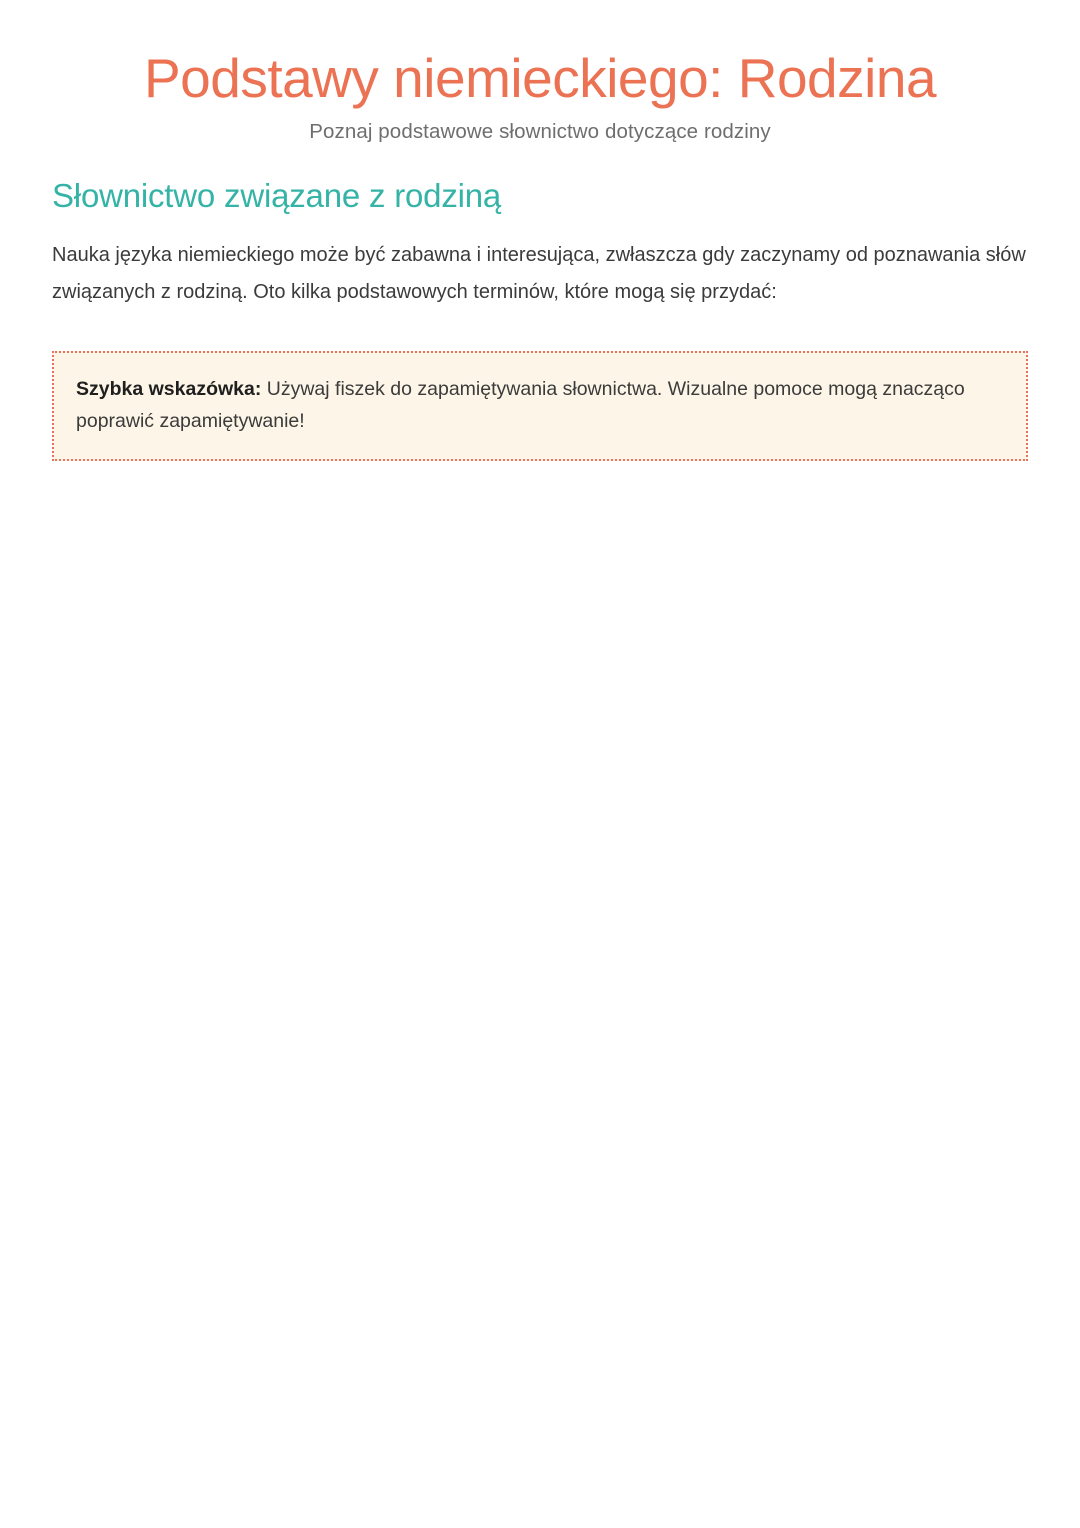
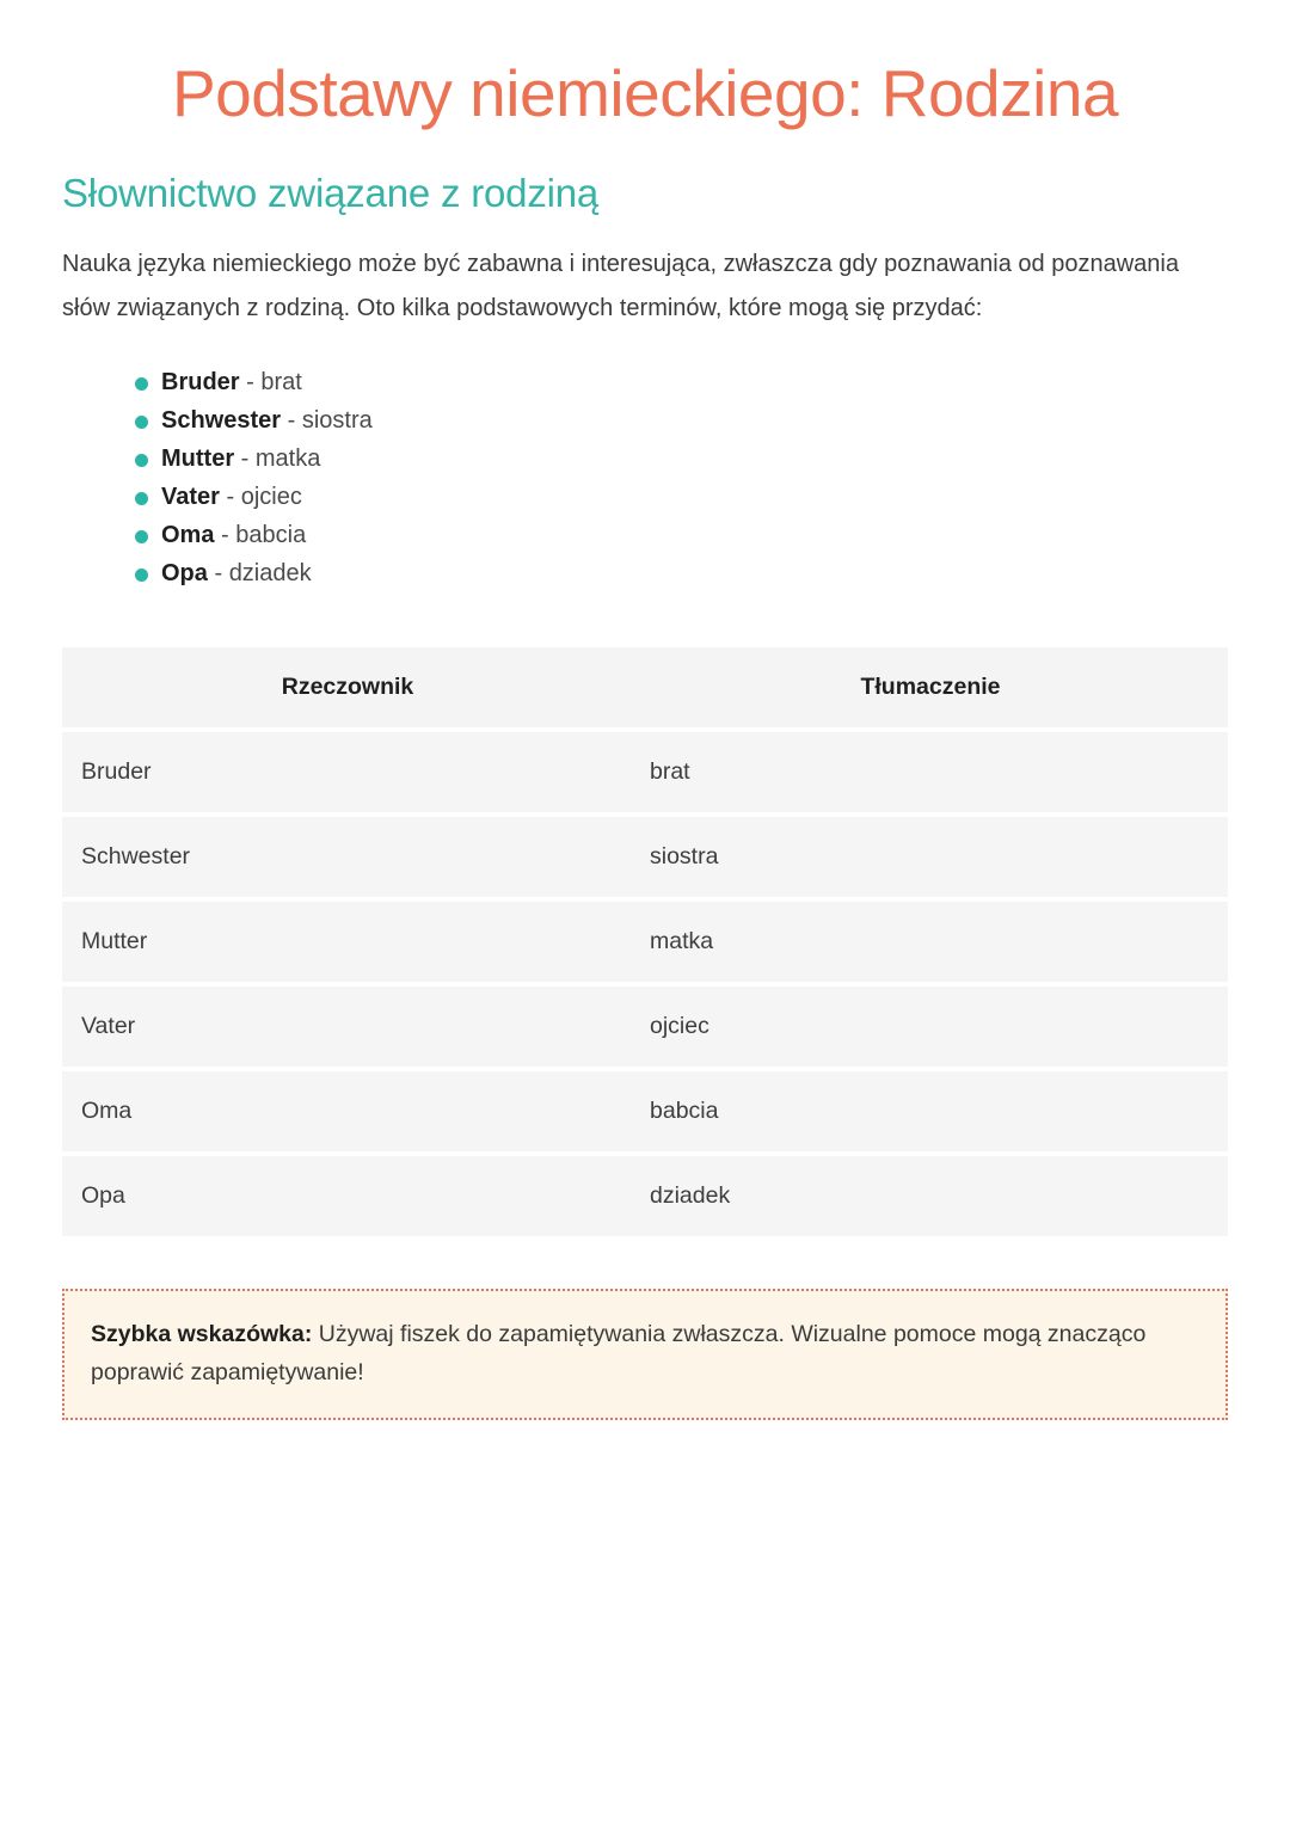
  Podstawy niemieckiego: Rodzina
- Poznaj podstawowe słownictwo dotyczące rodziny
  Słownictwo związane z rodziną
- Nauka języka niemieckiego może być zabawna i interesująca, zwłaszcza gdy zaczynamy od poznawania słów związanych z rodziną. Oto kilka podstawowych terminów, które mogą się przydać:
+ Nauka języka niemieckiego może być zabawna i interesująca, zwłaszcza gdy poznawania od poznawania słów związanych z rodziną. Oto kilka podstawowych terminów, które mogą się przydać:
+ Bruder - brat
+ Schwester - siostra
+ Mutter - matka
+ Vater - ojciec
+ Oma - babcia
+ Opa - dziadek
+ Rzeczownik	Tłumaczenie
+ Bruder	brat
+ Schwester	siostra
+ Mutter	matka
+ Vater	ojciec
+ Oma	babcia
+ Opa	dziadek
- Szybka wskazówka: Używaj fiszek do zapamiętywania słownictwa. Wizualne pomoce mogą znacząco poprawić zapamiętywanie!
+ Szybka wskazówka: Używaj fiszek do zapamiętywania zwłaszcza. Wizualne pomoce mogą znacząco poprawić zapamiętywanie!
